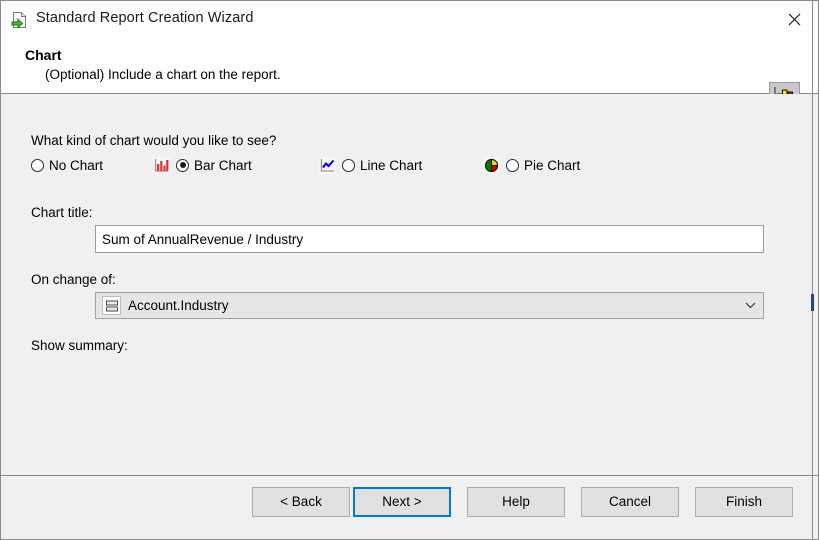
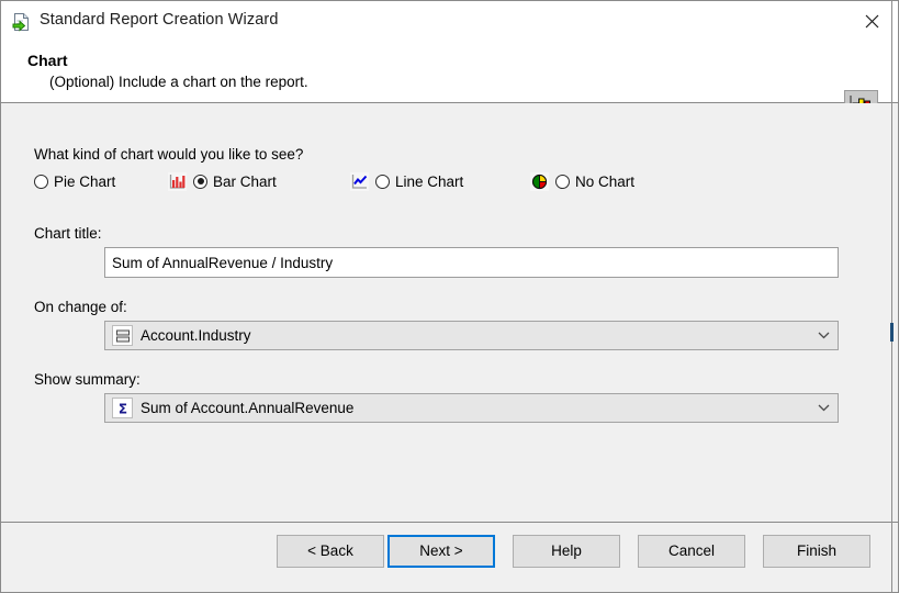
  Standard Report Creation Wizard
  Chart
  (Optional) Include a chart on the report.
  What kind of chart would you like to see?
- No Chart
+ Pie Chart
  Bar Chart
  Line Chart
- Pie Chart
+ No Chart
  Chart title:
  Sum of AnnualRevenue / Industry
  On change of:
  Account.Industry
  Show summary:
+ Σ
+ Sum of Account.AnnualRevenue
  < Back
  Next >
  Help
  Cancel
  Finish
